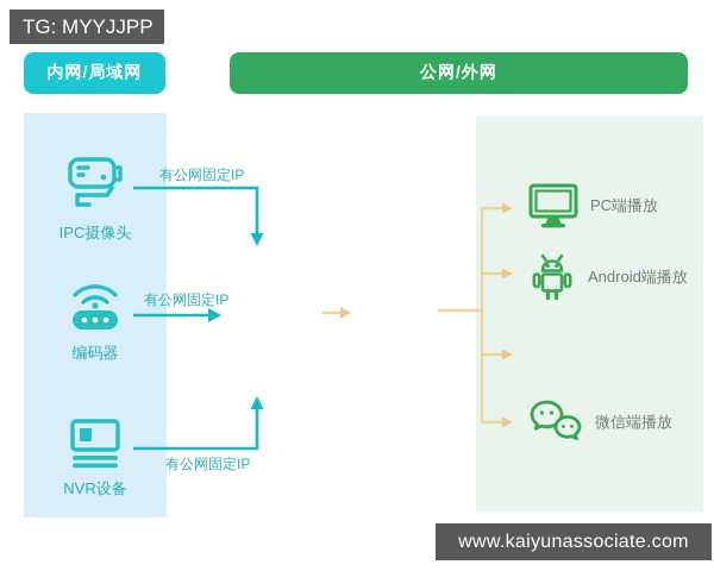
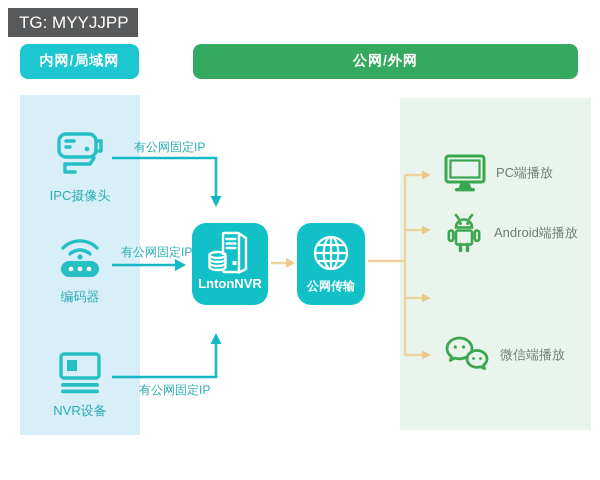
  TG: MYYJJPP
  内网/局域网
  公网/外网
  有公网固定IP
  有公网固定IP
  有公网固定IP
  IPC摄像头
  编码器
  NVR设备
+ LntonNVR
+ 公网传输
  PC端播放
  Android端播放
  微信端播放
- www.kaiyunassociate.com
